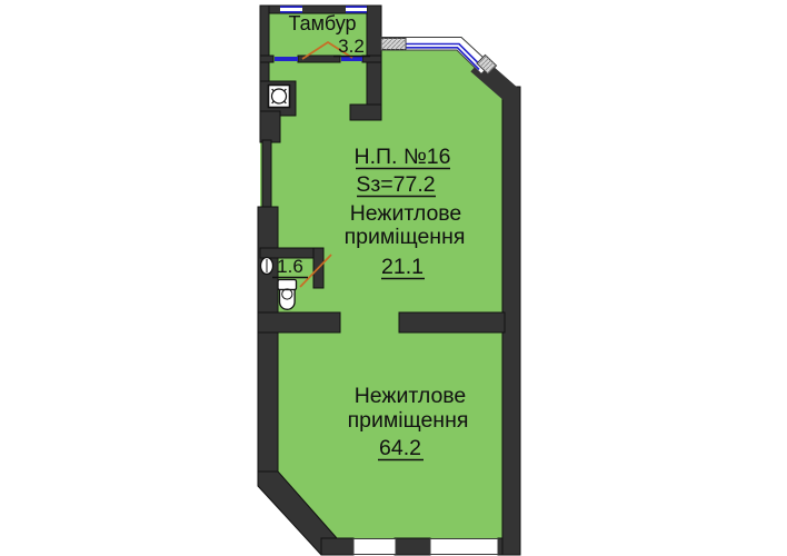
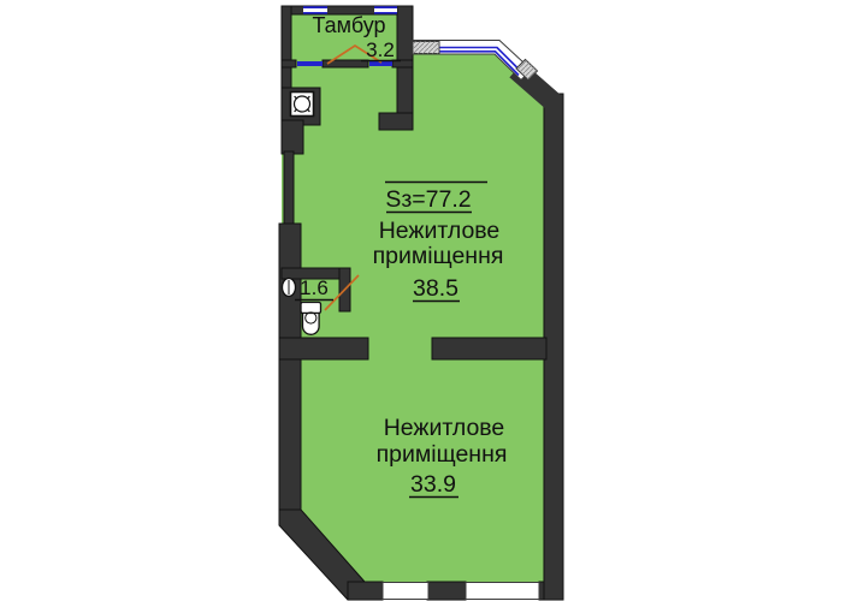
  Тамбур
  3.2
- Н.П. №16
  Sз=77.2
  Нежитлове
  приміщення
- 21.1
+ 38.5
  1.6
  Нежитлове
  приміщення
- 64.2
+ 33.9
